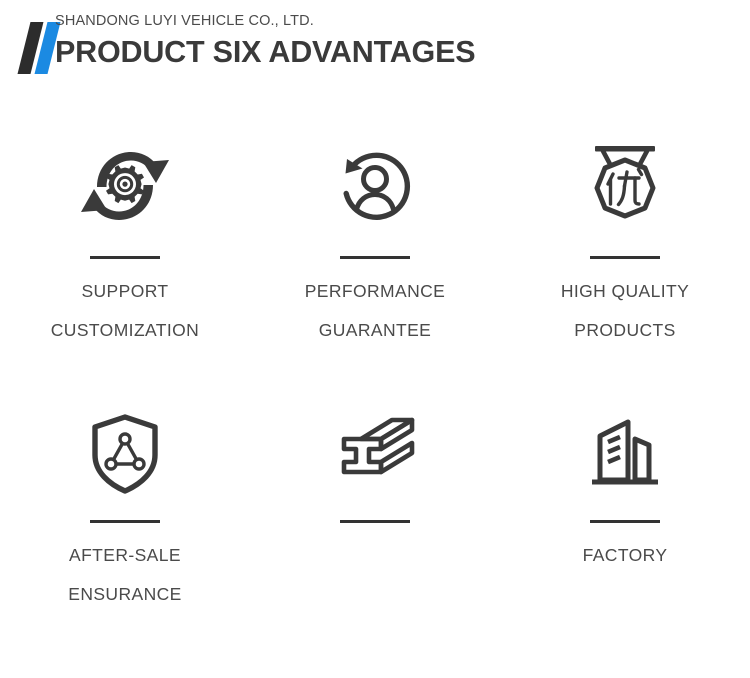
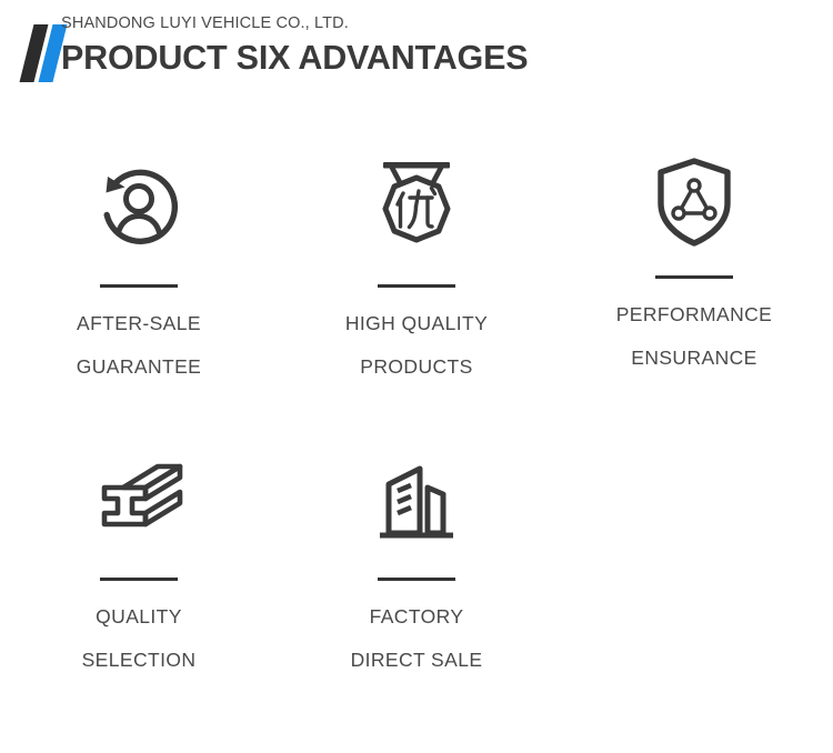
  SHANDONG LUYI VEHICLE CO., LTD.
  PRODUCT SIX ADVANTAGES
- SUPPORT
- CUSTOMIZATION
- PERFORMANCE
+ AFTER-SALE
  GUARANTEE
  HIGH QUALITY
  PRODUCTS
- AFTER-SALE
+ PERFORMANCE
  ENSURANCE
+ QUALITY
+ SELECTION
  FACTORY
+ DIRECT SALE
